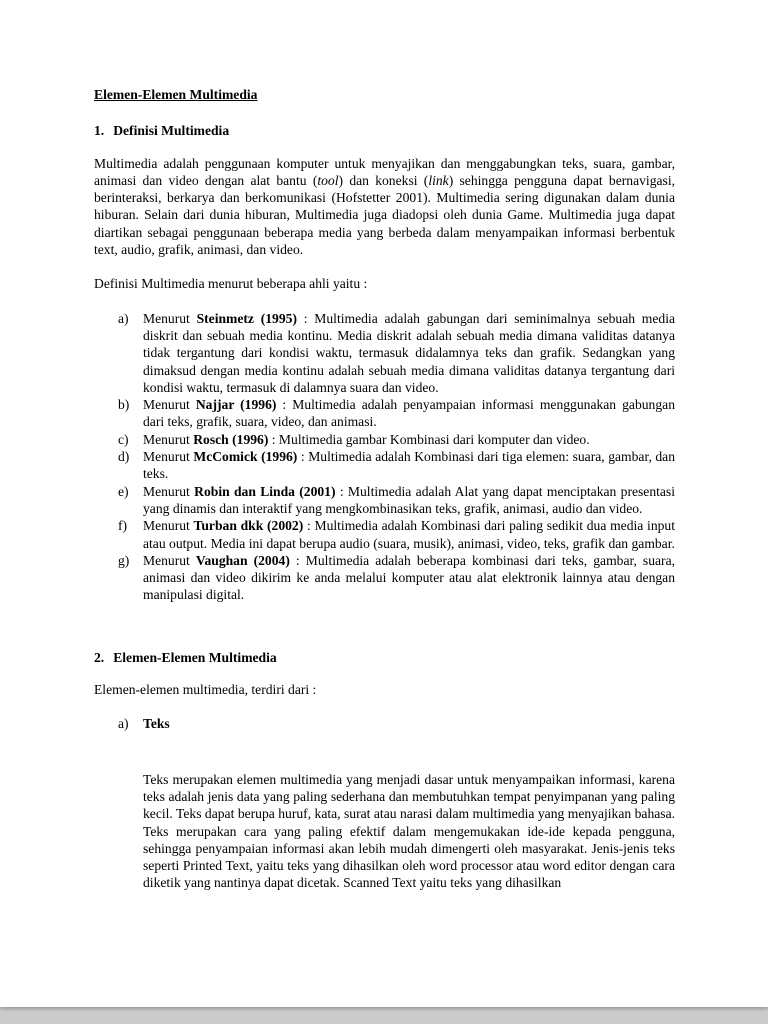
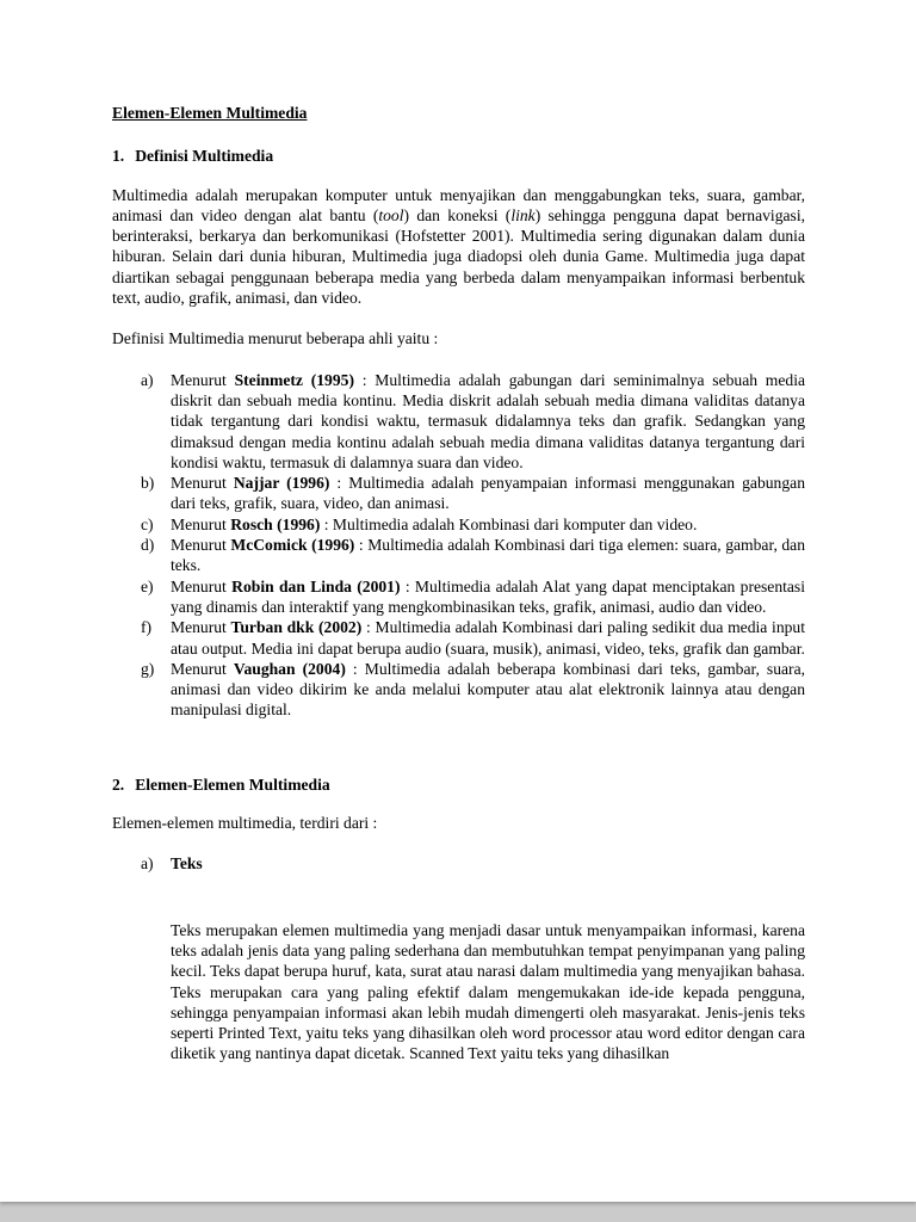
  Elemen-Elemen Multimedia
  1. Definisi Multimedia
- Multimedia adalah penggunaan komputer untuk menyajikan dan menggabungkan teks, suara, gambar, animasi dan video dengan alat bantu (tool) dan koneksi (link) sehingga pengguna dapat bernavigasi, berinteraksi, berkarya dan berkomunikasi (Hofstetter 2001). Multimedia sering digunakan dalam dunia hiburan. Selain dari dunia hiburan, Multimedia juga diadopsi oleh dunia Game. Multimedia juga dapat diartikan sebagai penggunaan beberapa media yang berbeda dalam menyampaikan informasi berbentuk text, audio, grafik, animasi, dan video.
+ Multimedia adalah merupakan komputer untuk menyajikan dan menggabungkan teks, suara, gambar, animasi dan video dengan alat bantu (tool) dan koneksi (link) sehingga pengguna dapat bernavigasi, berinteraksi, berkarya dan berkomunikasi (Hofstetter 2001). Multimedia sering digunakan dalam dunia hiburan. Selain dari dunia hiburan, Multimedia juga diadopsi oleh dunia Game. Multimedia juga dapat diartikan sebagai penggunaan beberapa media yang berbeda dalam menyampaikan informasi berbentuk text, audio, grafik, animasi, dan video.
  Definisi Multimedia menurut beberapa ahli yaitu :
  a)
  Menurut Steinmetz (1995) : Multimedia adalah gabungan dari seminimalnya sebuah media diskrit dan sebuah media kontinu. Media diskrit adalah sebuah media dimana validitas datanya tidak tergantung dari kondisi waktu, termasuk didalamnya teks dan grafik. Sedangkan yang dimaksud dengan media kontinu adalah sebuah media dimana validitas datanya tergantung dari kondisi waktu, termasuk di dalamnya suara dan video.
  b)
  Menurut Najjar (1996) : Multimedia adalah penyampaian informasi menggunakan gabungan dari teks, grafik, suara, video, dan animasi.
  c)
- Menurut Rosch (1996) : Multimedia gambar Kombinasi dari komputer dan video.
+ Menurut Rosch (1996) : Multimedia adalah Kombinasi dari komputer dan video.
  d)
  Menurut McComick (1996) : Multimedia adalah Kombinasi dari tiga elemen: suara, gambar, dan teks.
  e)
  Menurut Robin dan Linda (2001) : Multimedia adalah Alat yang dapat menciptakan presentasi yang dinamis dan interaktif yang mengkombinasikan teks, grafik, animasi, audio dan video.
  f)
  Menurut Turban dkk (2002) : Multimedia adalah Kombinasi dari paling sedikit dua media input atau output. Media ini dapat berupa audio (suara, musik), animasi, video, teks, grafik dan gambar.
  g)
  Menurut Vaughan (2004) : Multimedia adalah beberapa kombinasi dari teks, gambar, suara, animasi dan video dikirim ke anda melalui komputer atau alat elektronik lainnya atau dengan manipulasi digital.
  2. Elemen-Elemen Multimedia
  Elemen-elemen multimedia, terdiri dari :
  a)
  Teks
  Teks merupakan elemen multimedia yang menjadi dasar untuk menyampaikan informasi, karena teks adalah jenis data yang paling sederhana dan membutuhkan tempat penyimpanan yang paling kecil. Teks dapat berupa huruf, kata, surat atau narasi dalam multimedia yang menyajikan bahasa. Teks merupakan cara yang paling efektif dalam mengemukakan ide-ide kepada pengguna, sehingga penyampaian informasi akan lebih mudah dimengerti oleh masyarakat. Jenis-jenis teks seperti Printed Text, yaitu teks yang dihasilkan oleh word processor atau word editor dengan cara diketik yang nantinya dapat dicetak. Scanned Text yaitu teks yang dihasilkan
